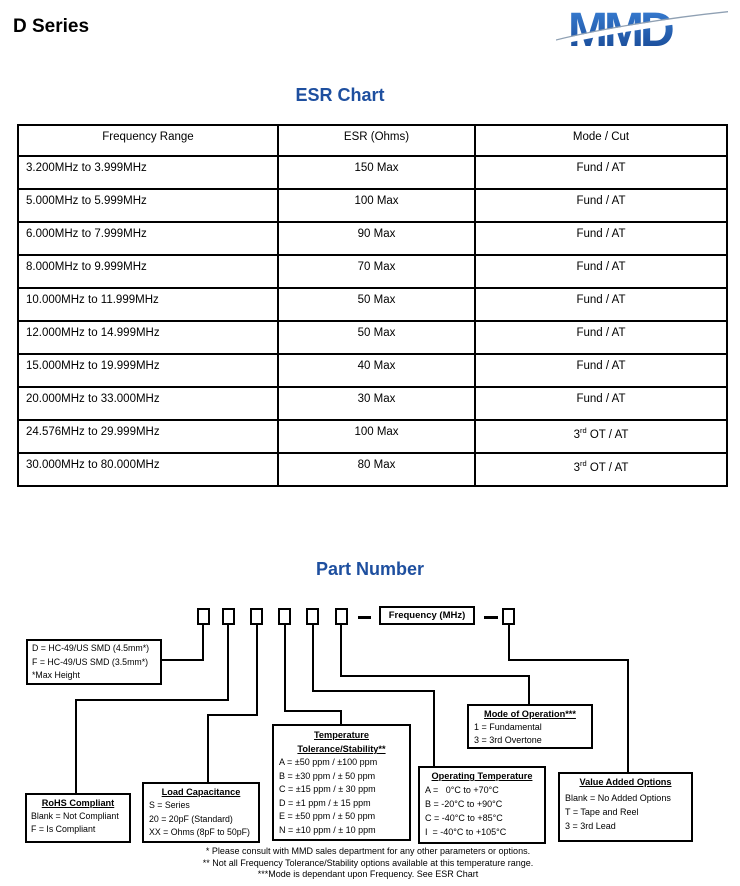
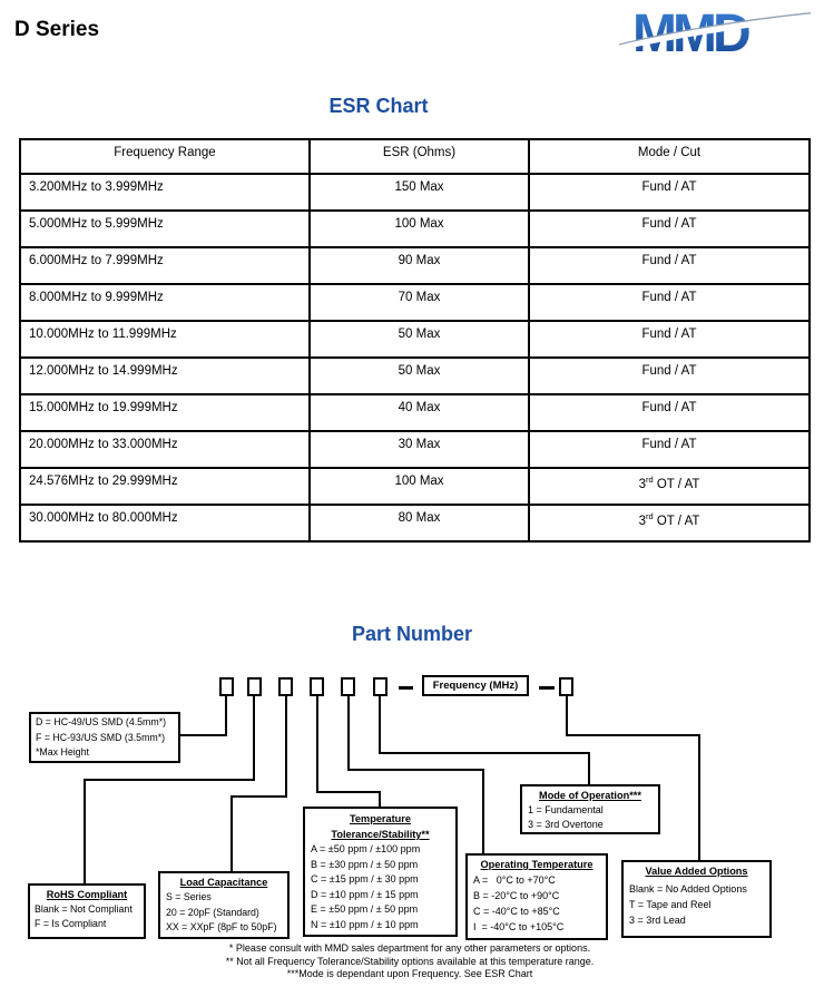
  D Series
  ESR Chart
  Frequency Range	ESR (Ohms)	Mode / Cut
  3.200MHz to 3.999MHz	150 Max	Fund / AT
  5.000MHz to 5.999MHz	100 Max	Fund / AT
  6.000MHz to 7.999MHz	90 Max	Fund / AT
  8.000MHz to 9.999MHz	70 Max	Fund / AT
  10.000MHz to 11.999MHz	50 Max	Fund / AT
  12.000MHz to 14.999MHz	50 Max	Fund / AT
  15.000MHz to 19.999MHz	40 Max	Fund / AT
  20.000MHz to 33.000MHz	30 Max	Fund / AT
  24.576MHz to 29.999MHz	100 Max	3rd OT / AT
  30.000MHz to 80.000MHz	80 Max	3rd OT / AT
  Part Number
  Frequency (MHz)
  D = HC-49/US SMD (4.5mm*)
- F = HC-49/US SMD (3.5mm*)
+ F = HC-93/US SMD (3.5mm*)
  *Max Height
  RoHS Compliant
  Blank = Not Compliant
  F = Is Compliant
  Load Capacitance
  S = Series
  20 = 20pF (Standard)
- XX = Ohms (8pF to 50pF)
+ XX = XXpF (8pF to 50pF)
  Temperature
  Tolerance/Stability**
  A = ±50 ppm / ±100 ppm
  B = ±30 ppm / ± 50 ppm
  C = ±15 ppm / ± 30 ppm
- D = ±1 ppm / ± 15 ppm
+ D = ±10 ppm / ± 15 ppm
  E = ±50 ppm / ± 50 ppm
  N = ±10 ppm / ± 10 ppm
  Mode of Operation***
  1 = Fundamental
  3 = 3rd Overtone
  Operating Temperature
  A = 0°C to +70°C
  B = -20°C to +90°C
  C = -40°C to +85°C
  I = -40°C to +105°C
  Value Added Options
  Blank = No Added Options
  T = Tape and Reel
  3 = 3rd Lead
  * Please consult with MMD sales department for any other parameters or options.
  ** Not all Frequency Tolerance/Stability options available at this temperature range.
  ***Mode is dependant upon Frequency. See ESR Chart
